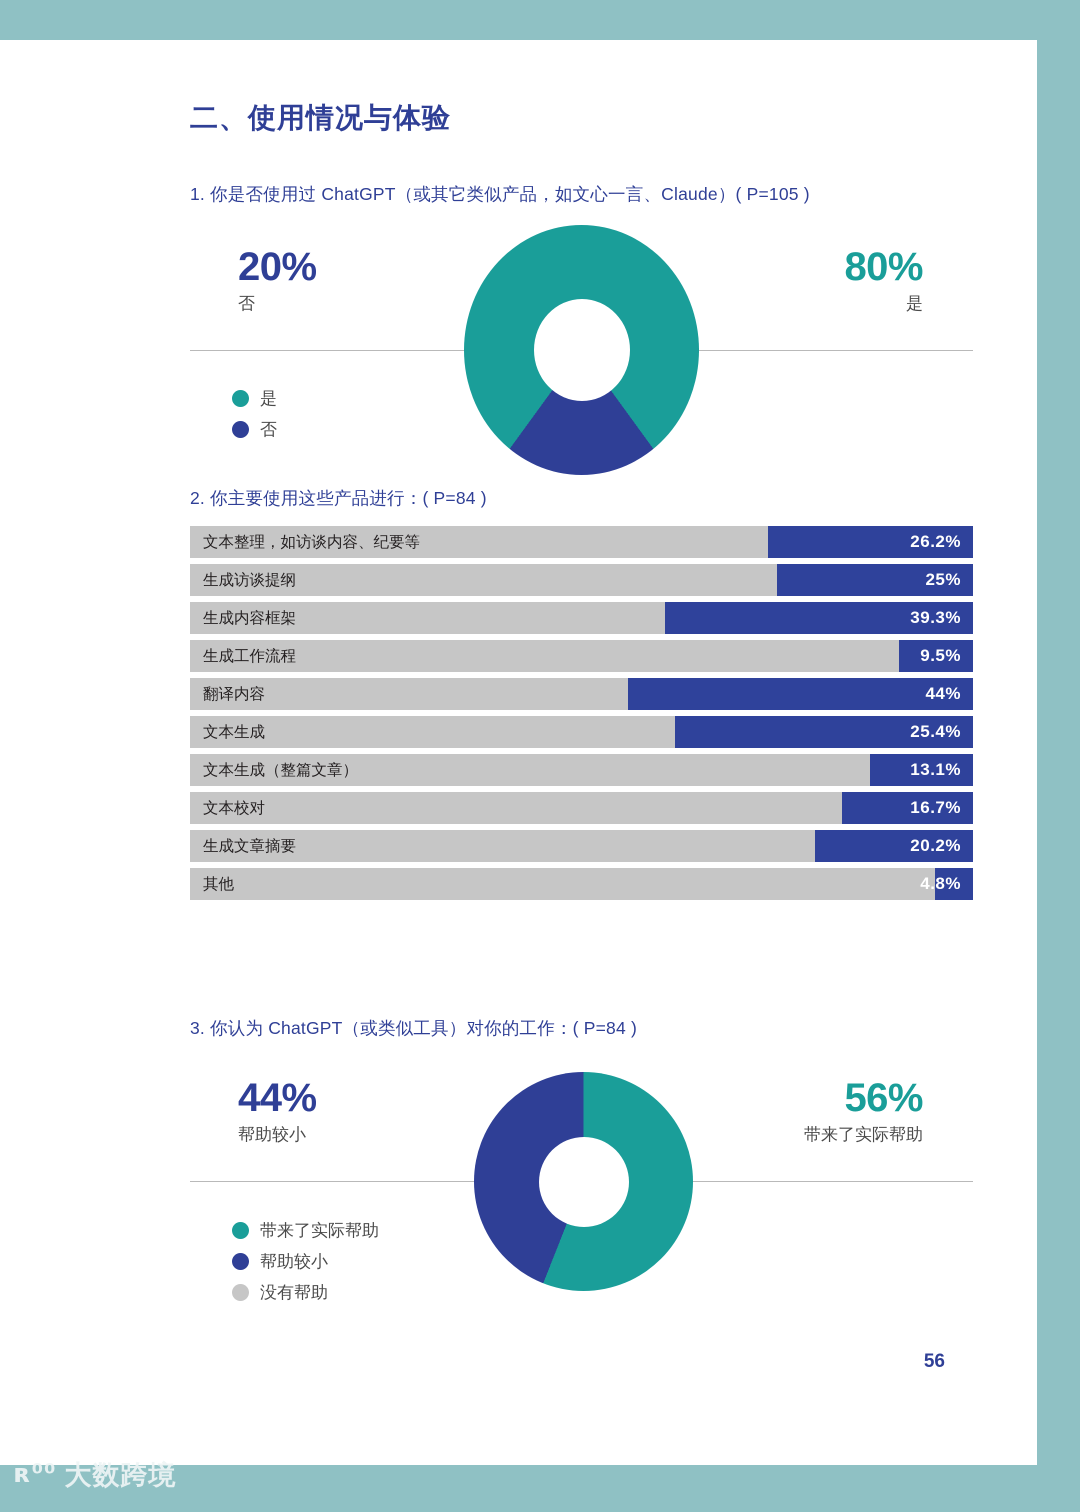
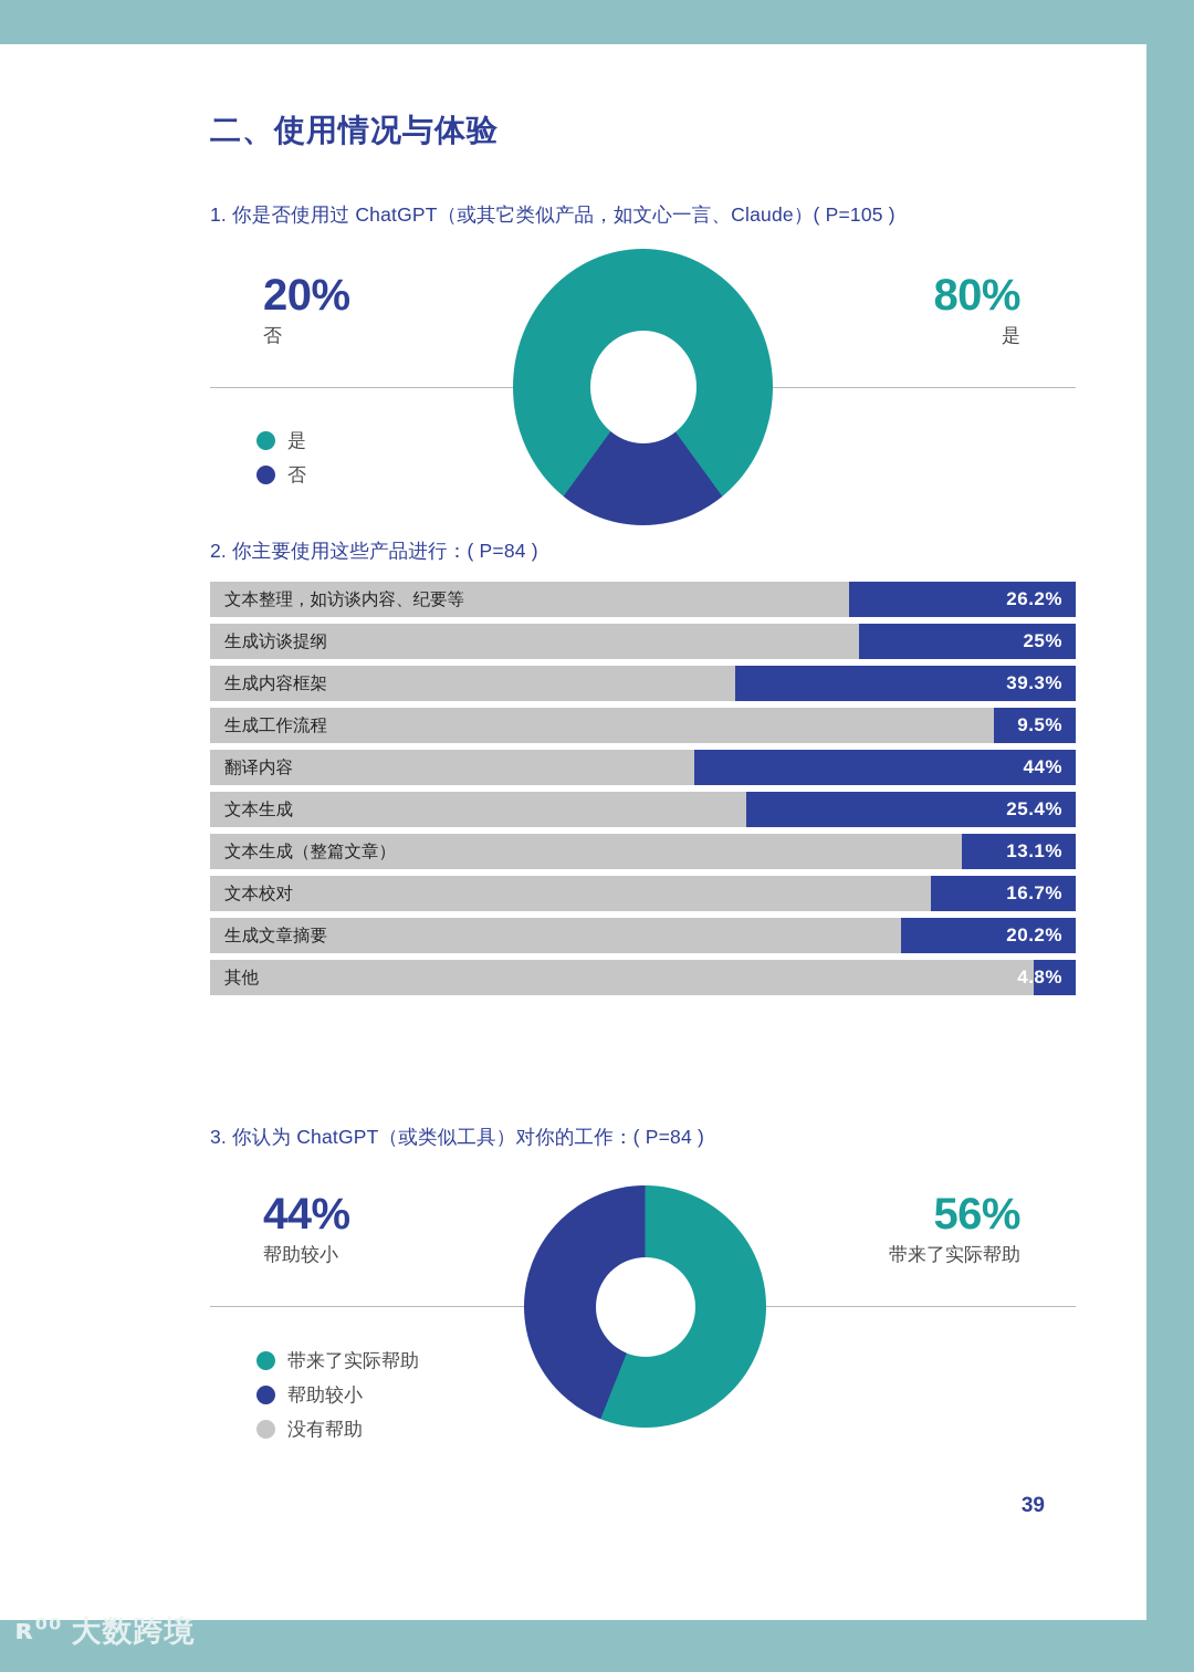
  二、使用情况与体验
  1. 你是否使用过 ChatGPT（或其它类似产品，如文心一言、Claude）( P=105 )
  20%
  否
  80%
  是
  是
  否
  2. 你主要使用这些产品进行：( P=84 )
  文本整理，如访谈内容、纪要等
  26.2%
  生成访谈提纲
  25%
  生成内容框架
  39.3%
  生成工作流程
  9.5%
  翻译内容
  44%
  文本生成
  25.4%
  文本生成（整篇文章）
  13.1%
  文本校对
  16.7%
  生成文章摘要
  20.2%
  其他
  4.8%
  3. 你认为 ChatGPT（或类似工具）对你的工作：( P=84 )
  44%
  帮助较小
  56%
  带来了实际帮助
  带来了实际帮助
  帮助较小
  没有帮助
- 56
+ 39
  ʀ⁰⁰
  大数跨境
